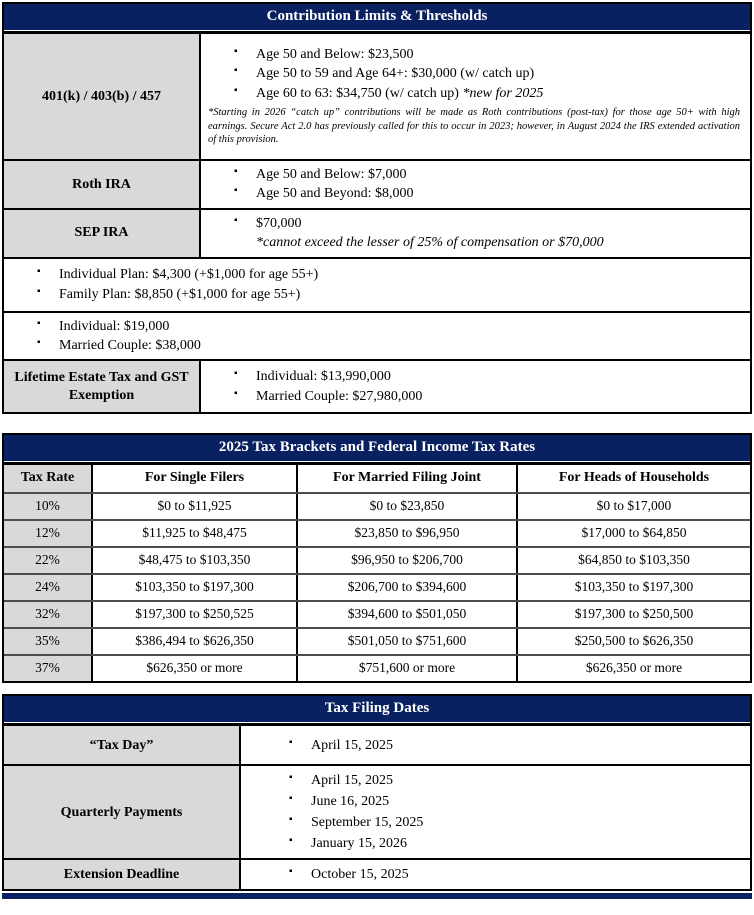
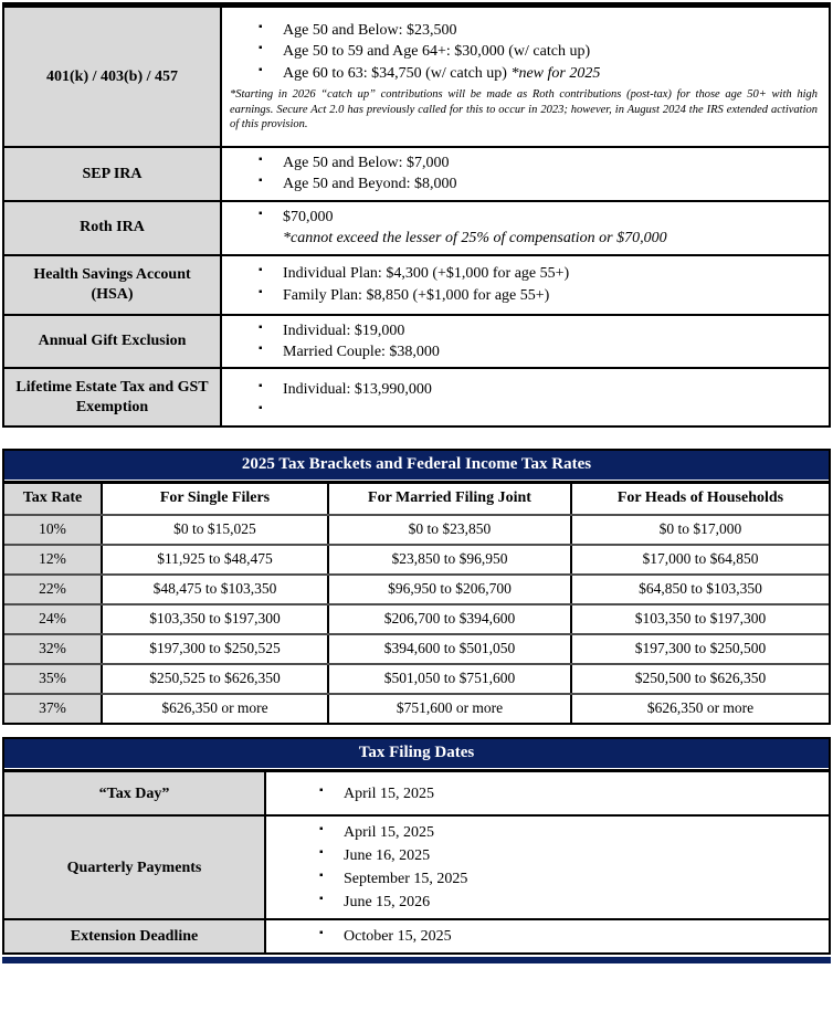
- Contribution Limits & Thresholds
  401(k) / 403(b) / 457
  ▪
  Age 50 and Below: $23,500
  ▪
  Age 50 to 59 and Age 64+: $30,000 (w/ catch up)
  ▪
  Age 60 to 63: $34,750 (w/ catch up) *new for 2025
  *Starting in 2026 “catch up” contributions will be made as Roth contributions (post-tax) for those age 50+ with high earnings. Secure Act 2.0 has previously called for this to occur in 2023; however, in August 2024 the IRS extended activation of this provision.
- Roth IRA
+ SEP IRA
  ▪
  Age 50 and Below: $7,000
  ▪
  Age 50 and Beyond: $8,000
- SEP IRA
+ Roth IRA
  ▪
  $70,000
  *cannot exceed the lesser of 25% of compensation or $70,000
+ Health Savings Account (HSA)
  ▪
  Individual Plan: $4,300 (+$1,000 for age 55+)
  ▪
  Family Plan: $8,850 (+$1,000 for age 55+)
+ Annual Gift Exclusion
  ▪
  Individual: $19,000
  ▪
  Married Couple: $38,000
  Lifetime Estate Tax and GST Exemption
  ▪
  Individual: $13,990,000
  ▪
- Married Couple: $27,980,000
  2025 Tax Brackets and Federal Income Tax Rates
  Tax Rate	For Single Filers	For Married Filing Joint	For Heads of Households
- 10%	$0 to $11,925	$0 to $23,850	$0 to $17,000
+ 10%	$0 to $15,025	$0 to $23,850	$0 to $17,000
  12%	$11,925 to $48,475	$23,850 to $96,950	$17,000 to $64,850
  22%	$48,475 to $103,350	$96,950 to $206,700	$64,850 to $103,350
  24%	$103,350 to $197,300	$206,700 to $394,600	$103,350 to $197,300
  32%	$197,300 to $250,525	$394,600 to $501,050	$197,300 to $250,500
- 35%	$386,494 to $626,350	$501,050 to $751,600	$250,500 to $626,350
+ 35%	$250,525 to $626,350	$501,050 to $751,600	$250,500 to $626,350
  37%	$626,350 or more	$751,600 or more	$626,350 or more
  Tax Filing Dates
  “Tax Day”
  ▪
  April 15, 2025
  Quarterly Payments
  ▪
  April 15, 2025
  ▪
  June 16, 2025
  ▪
  September 15, 2025
  ▪
- January 15, 2026
+ June 15, 2026
  Extension Deadline
  ▪
  October 15, 2025
